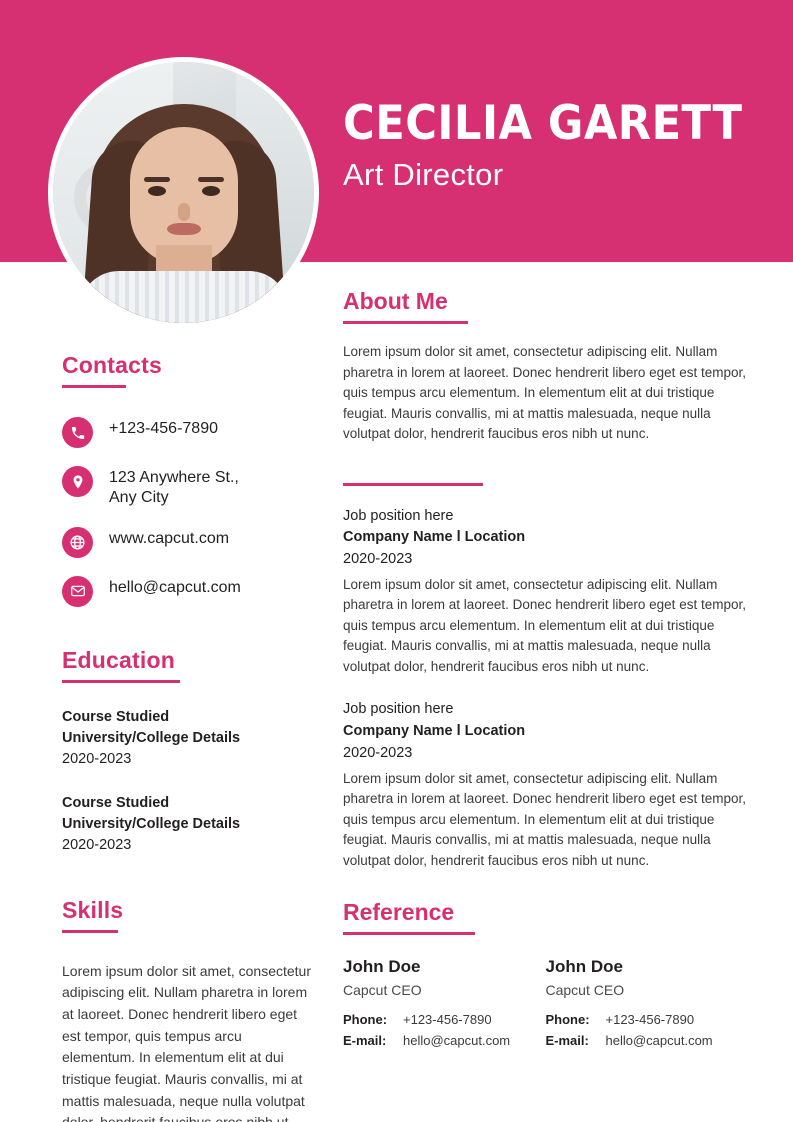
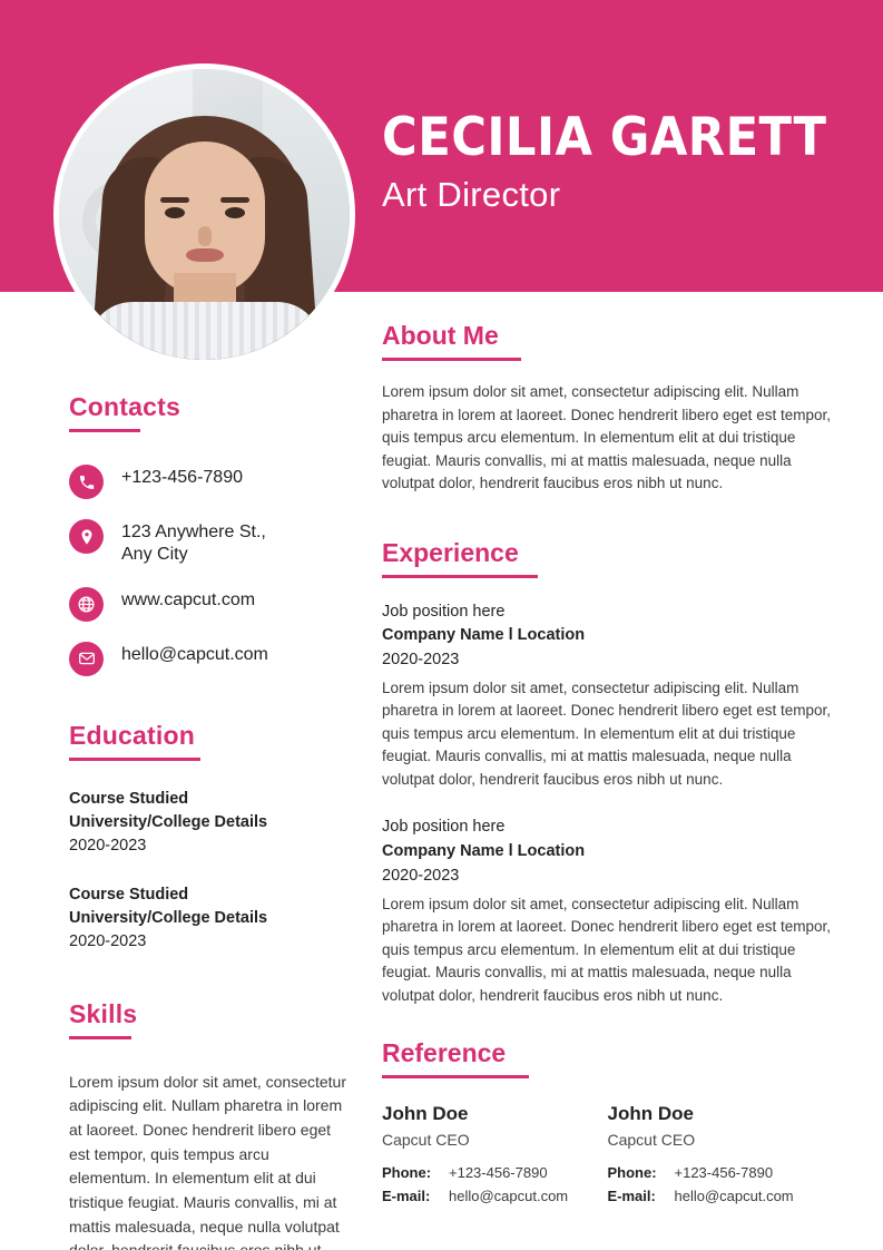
  CECILIA GARETT
  Art Director
  Contacts
  +123-456-7890
  123 Anywhere St.,
  Any City
  www.capcut.com
  hello@capcut.com
  Education
  Course Studied
  University/College Details
  2020-2023
  Course Studied
  University/College Details
  2020-2023
  Skills
  Lorem ipsum dolor sit amet, consectetur adipiscing elit. Nullam pharetra in lorem at laoreet. Donec hendrerit libero eget est tempor, quis tempus arcu elementum. In elementum elit at dui tristique feugiat. Mauris convallis, mi at mattis malesuada, neque nulla volutpat
  About Me
  Lorem ipsum dolor sit amet, consectetur adipiscing elit. Nullam pharetra in lorem at laoreet. Donec hendrerit libero eget est tempor, quis tempus arcu elementum. In elementum elit at dui tristique feugiat. Mauris convallis, mi at mattis malesuada, neque nulla volutpat dolor, hendrerit faucibus eros nibh ut nunc.
+ Experience
  Job position here
  Company Name l Location
  2020-2023
  Lorem ipsum dolor sit amet, consectetur adipiscing elit. Nullam pharetra in lorem at laoreet. Donec hendrerit libero eget est tempor, quis tempus arcu elementum. In elementum elit at dui tristique feugiat. Mauris convallis, mi at mattis malesuada, neque nulla volutpat dolor, hendrerit faucibus eros nibh ut nunc.
  Job position here
  Company Name l Location
  2020-2023
  Lorem ipsum dolor sit amet, consectetur adipiscing elit. Nullam pharetra in lorem at laoreet. Donec hendrerit libero eget est tempor, quis tempus arcu elementum. In elementum elit at dui tristique feugiat. Mauris convallis, mi at mattis malesuada, neque nulla volutpat dolor, hendrerit faucibus eros nibh ut nunc.
  Reference
  John Doe
  Capcut CEO
  Phone:
  +123-456-7890
  E-mail:
  hello@capcut.com
  John Doe
  Capcut CEO
  Phone:
  +123-456-7890
  E-mail:
  hello@capcut.com
